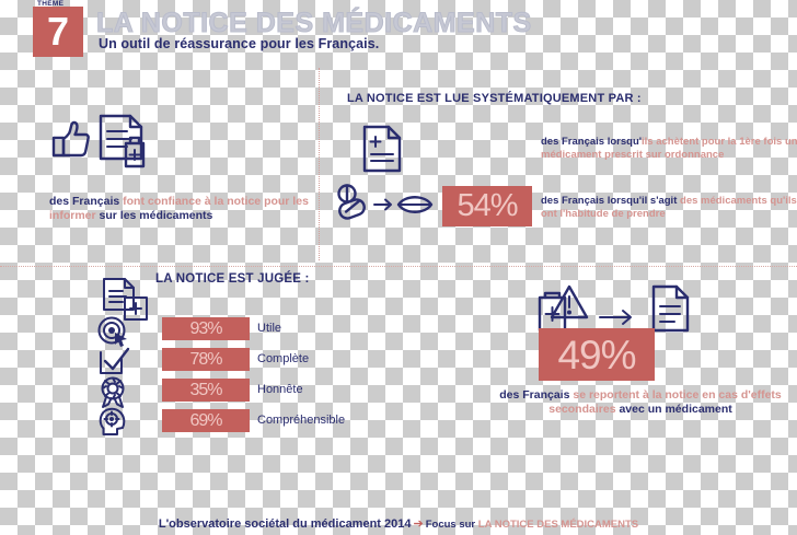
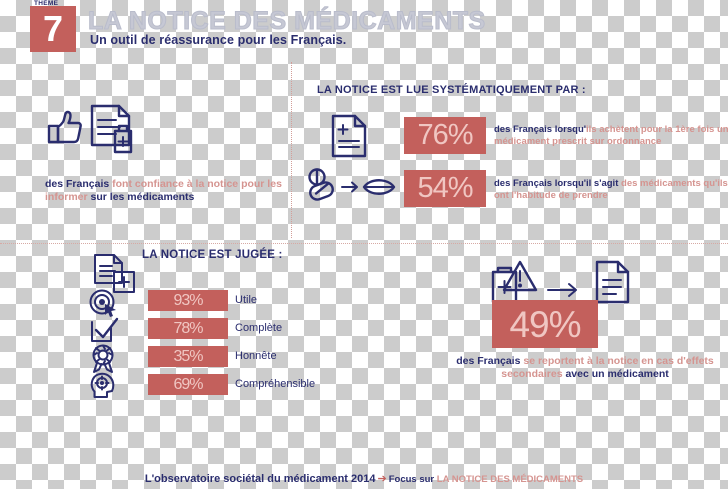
  7
  LA NOTICE DES MÉDICAMENTS
  Un outil de réassurance pour les Français.
  des Français font confiance à la notice pour les informer sur les médicaments
  LA NOTICE EST LUE SYSTÉMATIQUEMENT PAR :
+ 76%
  des Français lorsqu'ils achètent pour la 1ère fois un médicament prescrit sur ordonnance
  54%
  des Français lorsqu'il s'agit des médicaments qu'ils ont l'habitude de prendre
  LA NOTICE EST JUGÉE :
  93%
  Utile
  78%
  Complète
  35%
  Honnête
  69%
  Compréhensible
  49%
  des Français se reportent à la notice en cas d'effets secondaires avec un médicament
  L'observatoire sociétal du médicament 2014 ➔ Focus sur LA NOTICE DES MÉDICAMENTS
